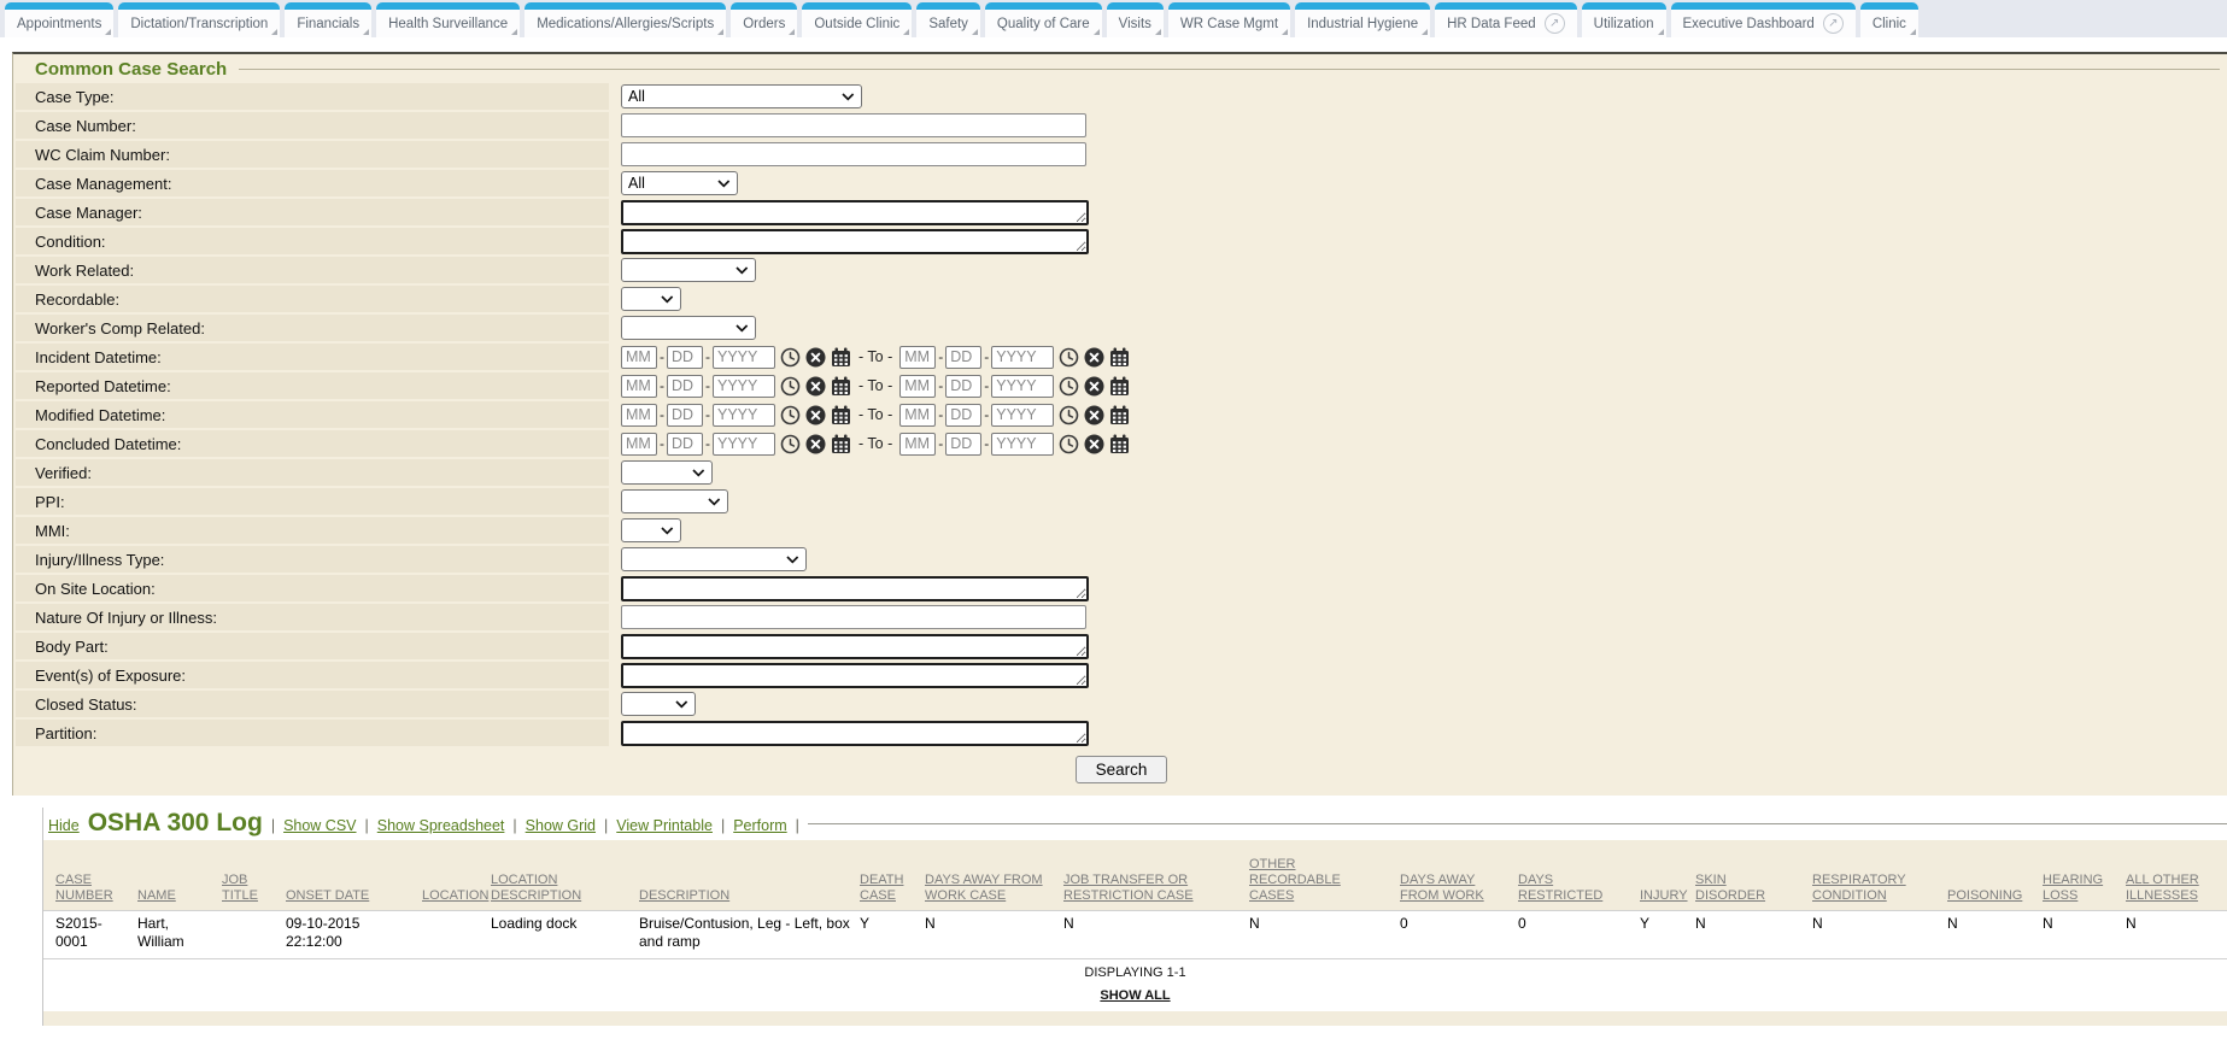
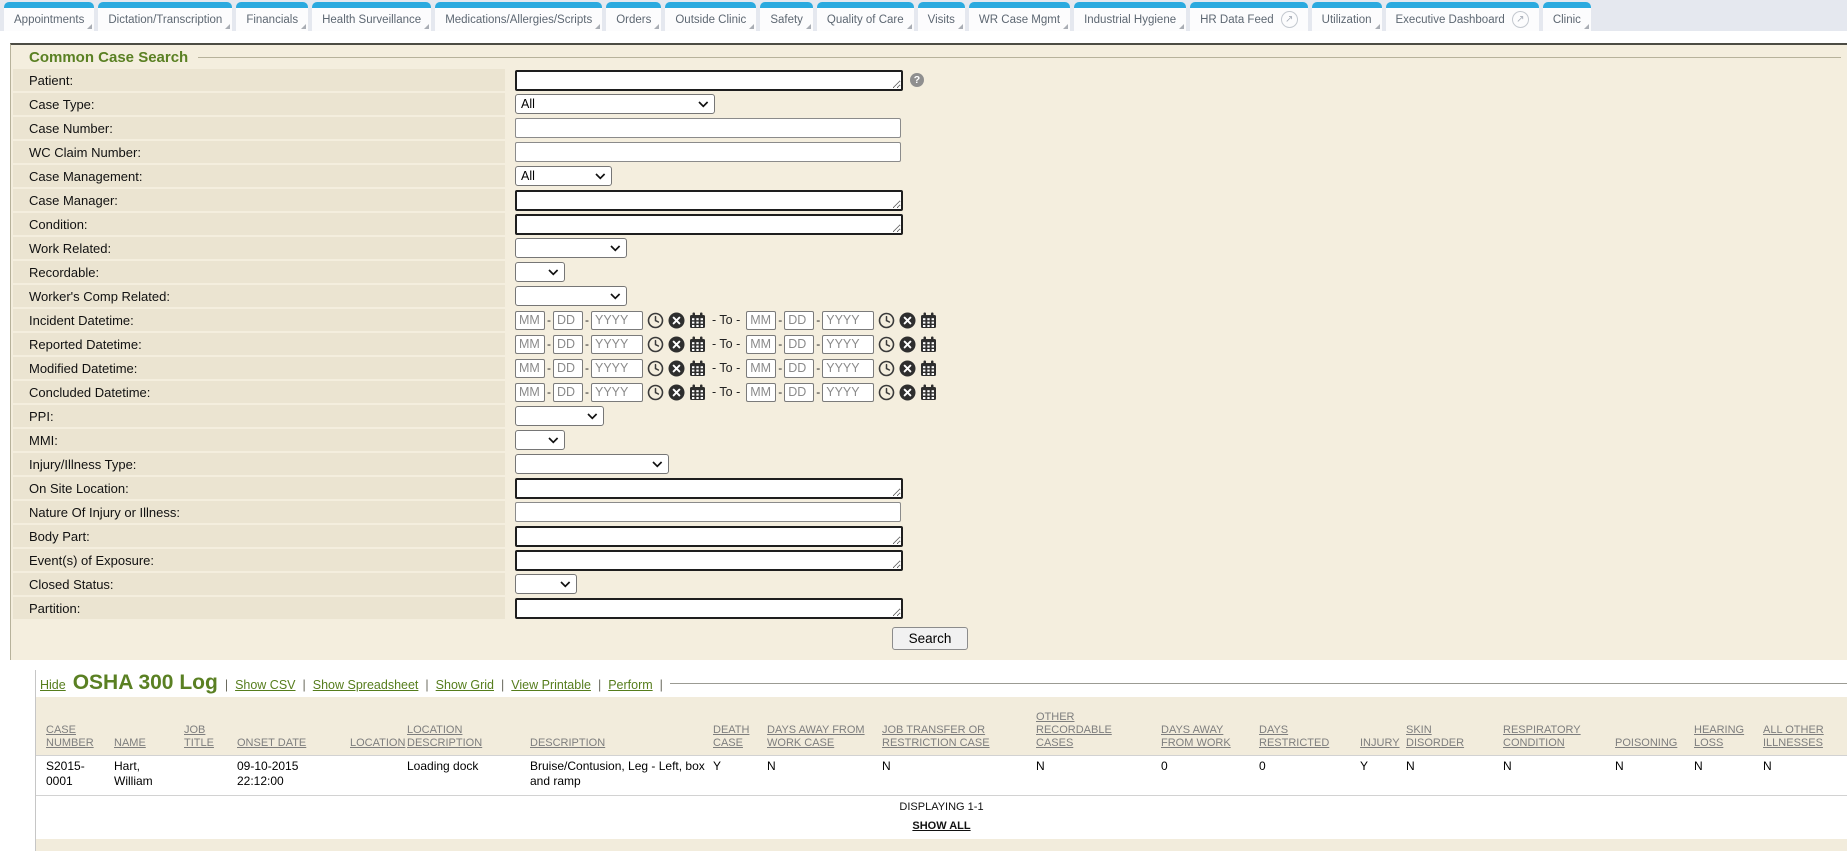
  Appointments
  Dictation/Transcription
  Financials
  Health Surveillance
  Medications/Allergies/Scripts
  Orders
  Outside Clinic
  Safety
  Quality of Care
  Visits
  WR Case Mgmt
  Industrial Hygiene
  HR Data Feed
  ↗
  Utilization
  Executive Dashboard
  ↗
  Clinic
  Common Case Search
+ Patient:
+ ?
  Case Type:
  All
  Case Number:
  WC Claim Number:
  Case Management:
  All
  Case Manager:
  Condition:
  Work Related:
  Recordable:
  Worker's Comp Related:
  Incident Datetime:
  MM
  -
  DD
  -
  YYYY
  - To -
  MM
  -
  DD
  -
  YYYY
  Reported Datetime:
  MM
  -
  DD
  -
  YYYY
  - To -
  MM
  -
  DD
  -
  YYYY
  Modified Datetime:
  MM
  -
  DD
  -
  YYYY
  - To -
  MM
  -
  DD
  -
  YYYY
  Concluded Datetime:
  MM
  -
  DD
  -
  YYYY
  - To -
  MM
  -
  DD
  -
  YYYY
- Verified:
  PPI:
  MMI:
  Injury/Illness Type:
  On Site Location:
  Nature Of Injury or Illness:
  Body Part:
  Event(s) of Exposure:
  Closed Status:
  Partition:
  Search
  Hide
  OSHA 300 Log
  |
  Show CSV
  |
  Show Spreadsheet
  |
  Show Grid
  |
  View Printable
  |
  Perform
  |
  CASE NUMBER	NAME	JOB TITLE	ONSET DATE	LOCATION	LOCATION DESCRIPTION	DESCRIPTION	DEATH CASE	DAYS AWAY FROM WORK CASE	JOB TRANSFER OR RESTRICTION CASE	OTHER RECORDABLE CASES	DAYS AWAY FROM WORK	DAYS RESTRICTED	INJURY	SKIN DISORDER	RESPIRATORY CONDITION	POISONING	HEARING LOSS	ALL OTHER ILLNESSES
  S2015-0001	Hart, William		09-10-2015 22:12:00		Loading dock	Bruise/Contusion, Leg - Left, box and ramp	Y	N	N	N	0	0	Y	N	N	N	N	N
  DISPLAYING 1-1
  SHOW ALL
